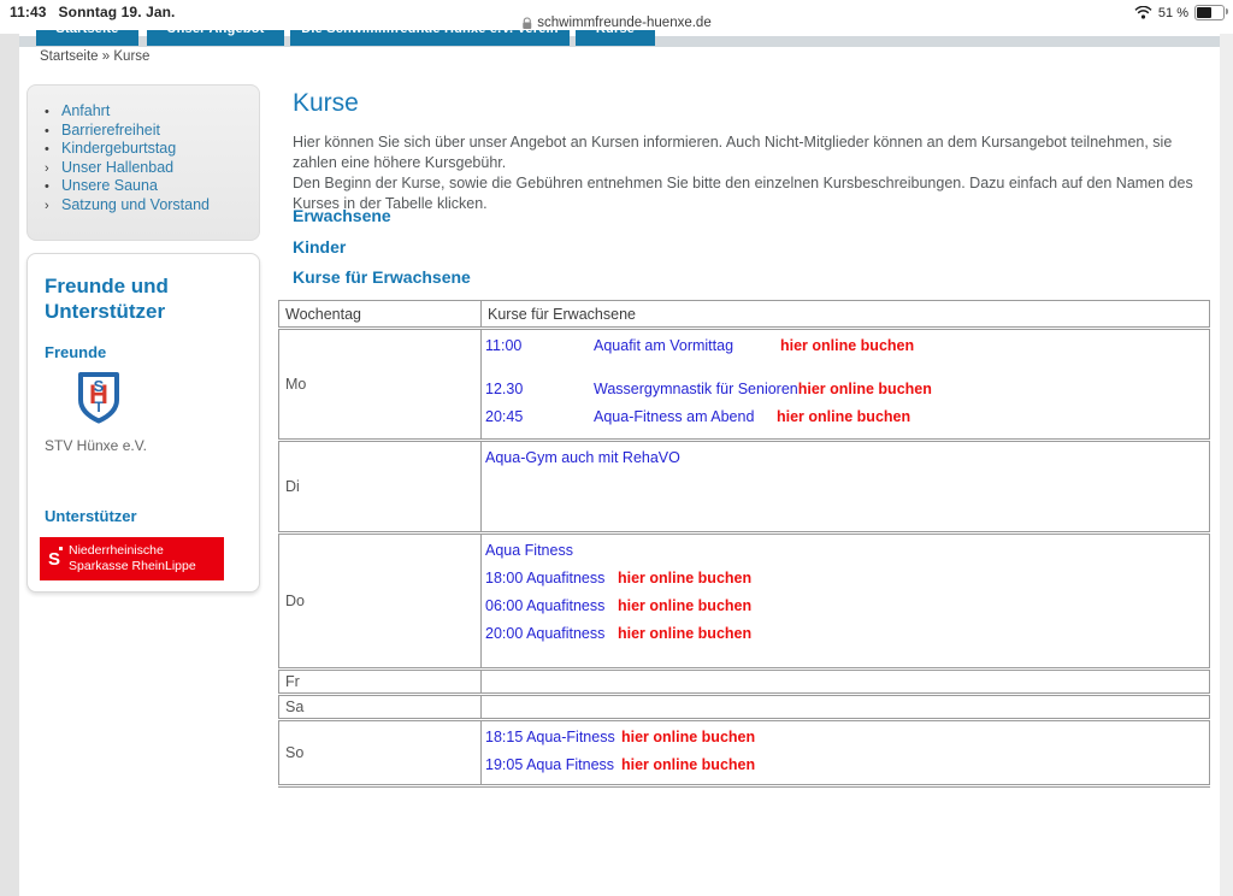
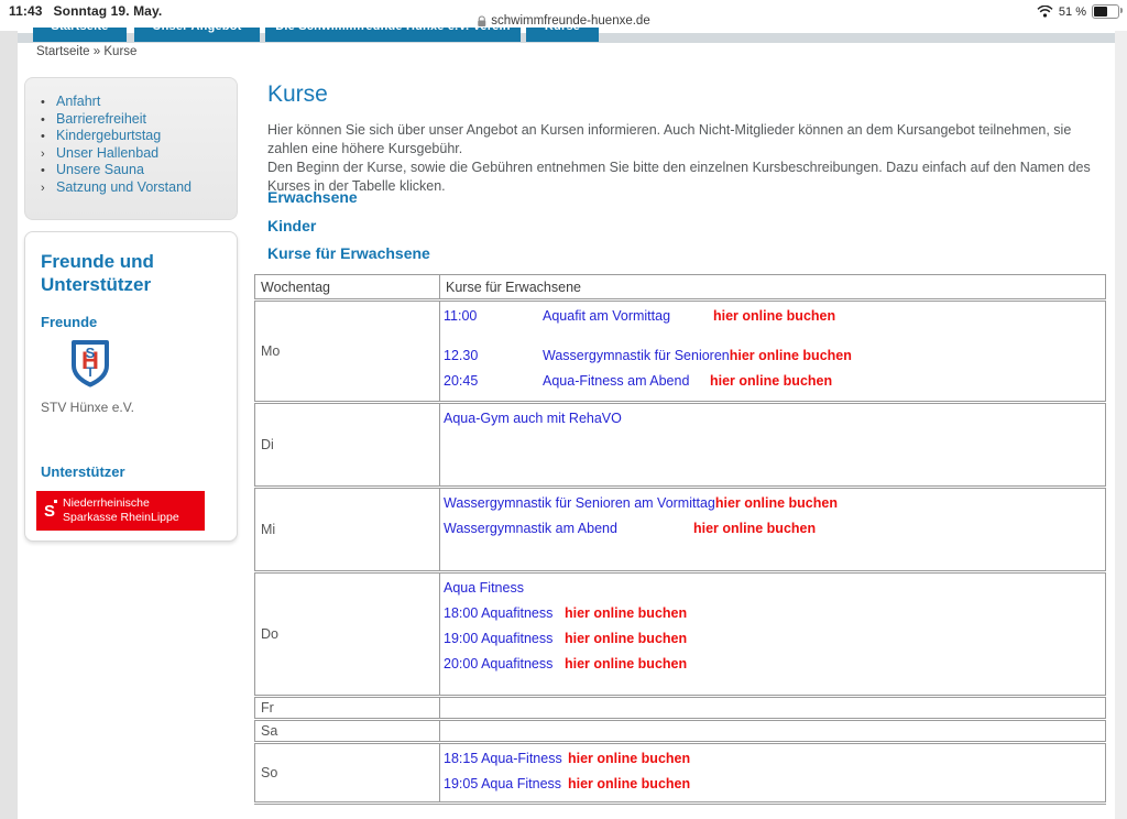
- 11:43 Sonntag 19. Jan.
+ 11:43 Sonntag 19. May.
  schwimmfreunde-huenxe.de
  51 %
  Startseite » Kurse
  •
  Anfahrt
  •
  Barrierefreiheit
  •
  Kindergeburtstag
  ›
  Unser Hallenbad
  •
  Unsere Sauna
  ›
  Satzung und Vorstand
  Freunde und Unterstützer
  Freunde
  H
  S
  T
  STV Hünxe e.V.
  Unterstützer
  S
  Niederrheinische Sparkasse RheinLippe
  Kurse
  Hier können Sie sich über unser Angebot an Kursen informieren. Auch Nicht-Mitglieder können an dem Kursangebot teilnehmen, sie zahlen eine höhere Kursgebühr.
  Den Beginn der Kurse, sowie die Gebühren entnehmen Sie bitte den einzelnen Kursbeschreibungen. Dazu einfach auf den Namen des Kurses in der Tabelle klicken.
  Erwachsene
  Kinder
  Kurse für Erwachsene
  Wochentag	Kurse für Erwachsene
  Mo	11:00 Aquafit am Vormittag hier online buchen12.30 Wassergymnastik für Seniorenhier online buchen20:45 Aqua-Fitness am Abend hier online buchen
  Di	Aqua-Gym auch mit RehaVO
+ Mi	Wassergymnastik für Senioren am Vormittaghier online buchenWassergymnastik am Abend hier online buchen
- Do	Aqua Fitness18:00 Aquafitness hier online buchen06:00 Aquafitness hier online buchen20:00 Aquafitness hier online buchen
+ Do	Aqua Fitness18:00 Aquafitness hier online buchen19:00 Aquafitness hier online buchen20:00 Aquafitness hier online buchen
  Fr
  Sa
  So	18:15 Aqua-Fitness hier online buchen19:05 Aqua Fitness hier online buchen
